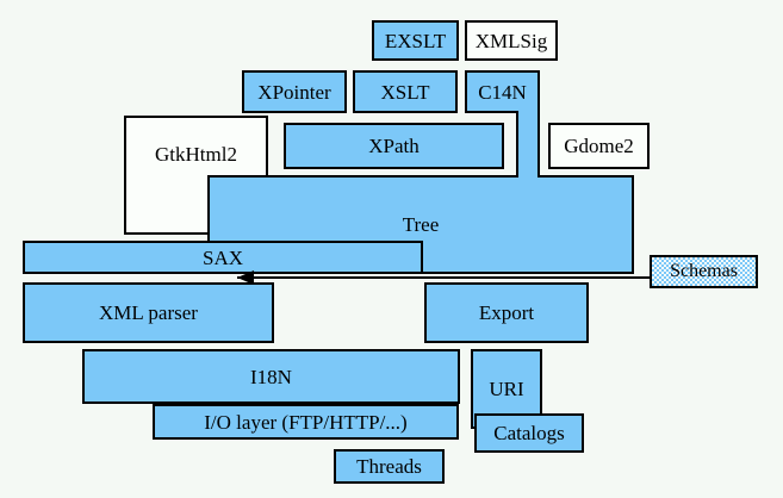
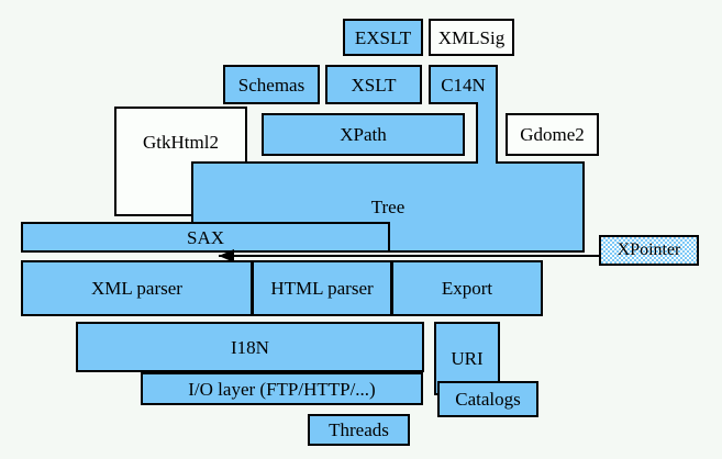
  EXSLT
  XMLSig
- XPointer
+ Schemas
  XSLT
  C14N
  GtkHtml2
  XPath
  Gdome2
  Tree
  SAX
- Schemas
+ XPointer
  XML parser
+ HTML parser
  Export
  I18N
  URI
  I/O layer (FTP/HTTP/...)
  Catalogs
  Threads
